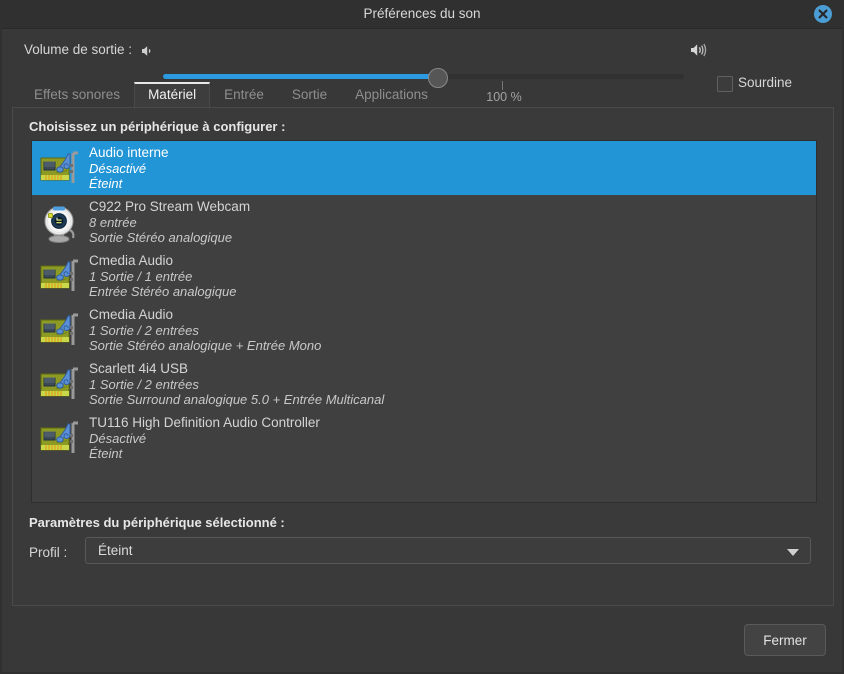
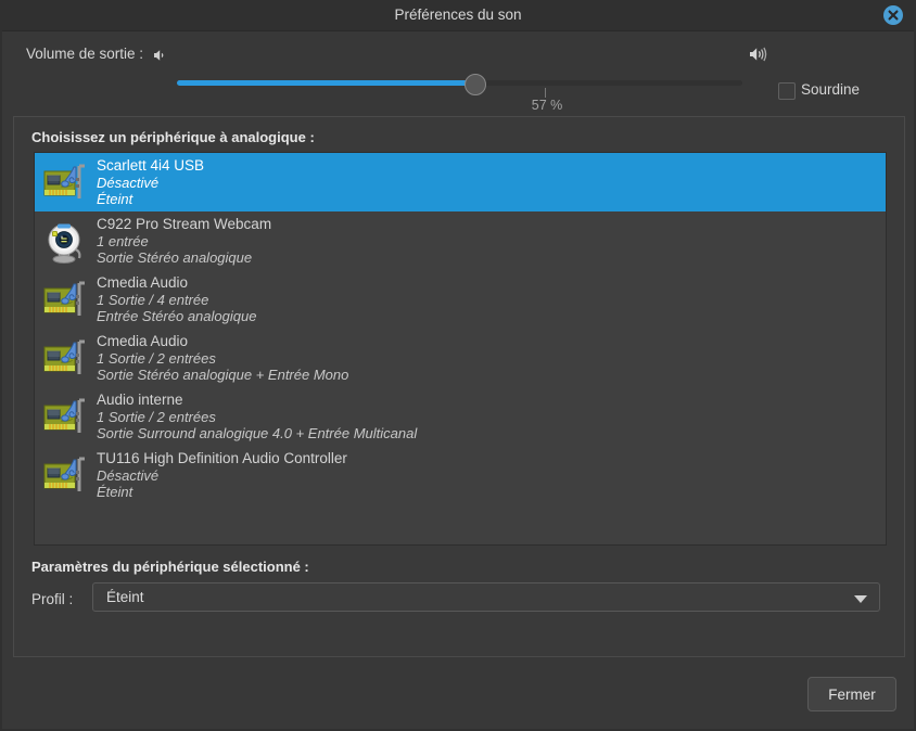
  Préférences du son
  Volume de sortie :
- 100 %
+ 57 %
  Sourdine
- Effets sonores Matériel Entrée Sortie Applications
- Choisissez un périphérique à configurer :
+ Choisissez un périphérique à analogique :
- Audio interne
+ Scarlett 4i4 USB
  Désactivé
  Éteint
  C922 Pro Stream Webcam
- 8 entrée
+ 1 entrée
  Sortie Stéréo analogique
  Cmedia Audio
- 1 Sortie / 1 entrée
+ 1 Sortie / 4 entrée
  Entrée Stéréo analogique
  Cmedia Audio
  1 Sortie / 2 entrées
  Sortie Stéréo analogique + Entrée Mono
- Scarlett 4i4 USB
+ Audio interne
  1 Sortie / 2 entrées
- Sortie Surround analogique 5.0 + Entrée Multicanal
+ Sortie Surround analogique 4.0 + Entrée Multicanal
  TU116 High Definition Audio Controller
  Désactivé
  Éteint
  Paramètres du périphérique sélectionné :
  Profil :
  Éteint
  Fermer
